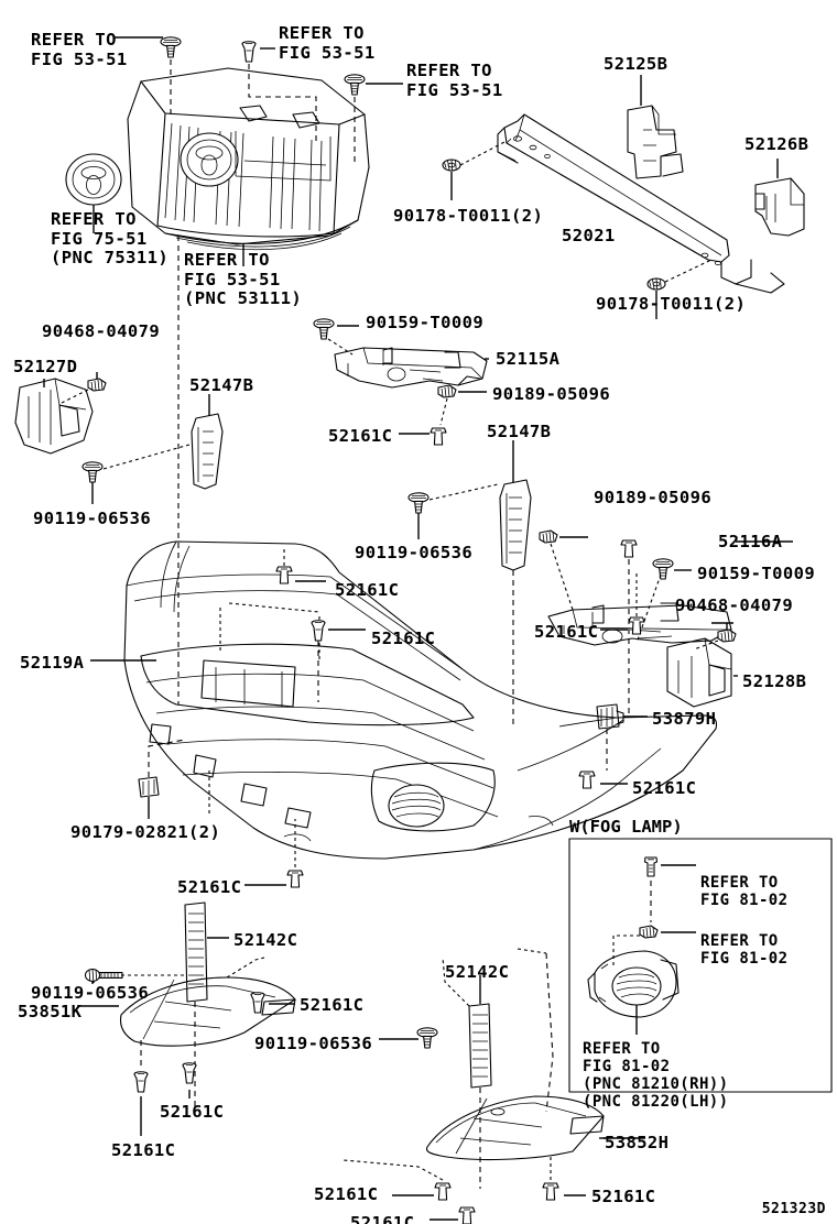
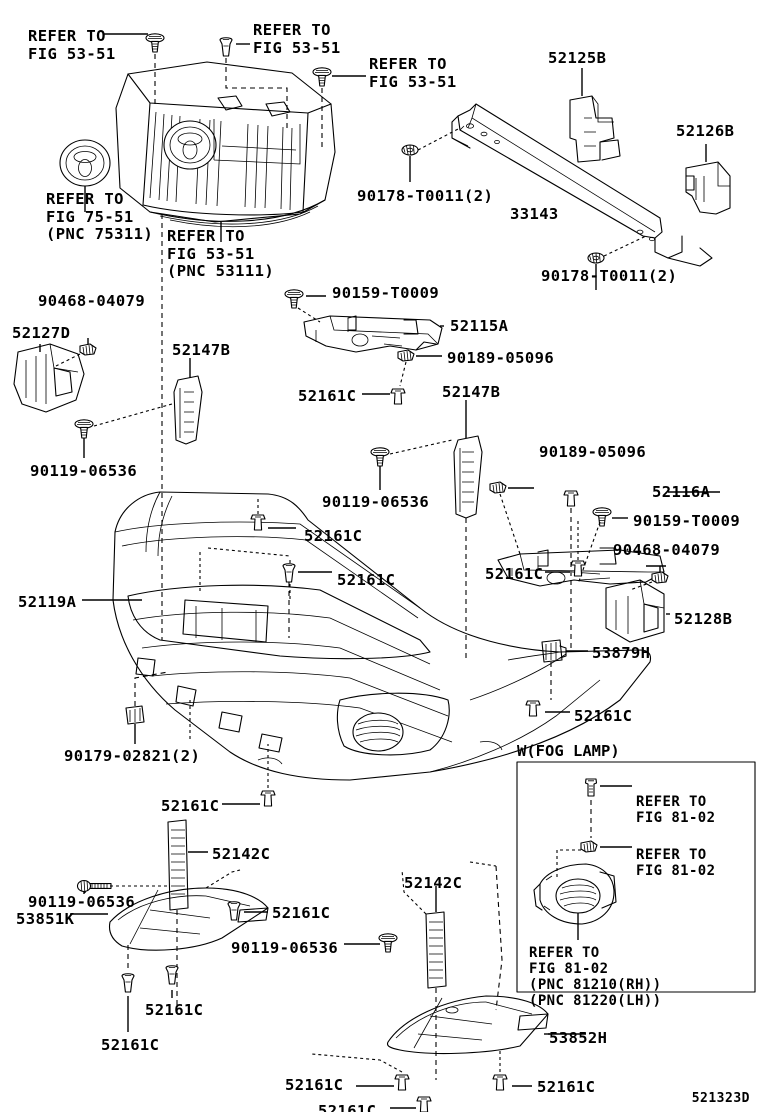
  REFER TO
  FIG 53-51
  REFER TO
  FIG 53-51
  REFER TO
  FIG 53-51
  52125B
  52126B
  90178-T0011(2)
- 52021
+ 33143
  90178-T0011(2)
  REFER TO
  FIG 75-51
  (PNC 75311)
  REFER TO
  FIG 53-51
  (PNC 53111)
  90159-T0009
  90468-04079
  52127D
  52115A
  52147B
  90189-05096
  52161C
  52147B
  90119-06536
  90189-05096
  90119-06536
  52116A
  90159-T0009
  52161C
  90468-04079
  52161C
  52161C
  52119A
  52128B
  53879H
  52161C
  90179-02821(2)
  52161C
  52142C
  52142C
  90119-06536
  53851K
  52161C
  90119-06536
  52161C
  52161C
  53852H
  52161C
  52161C
  52161C
  REFER TO
  FIG 81-02
  REFER TO
  FIG 81-02
  REFER TO
  FIG 81-02
  (PNC 81210(RH))
  (PNC 81220(LH))
  W(FOG LAMP)
  521323D
